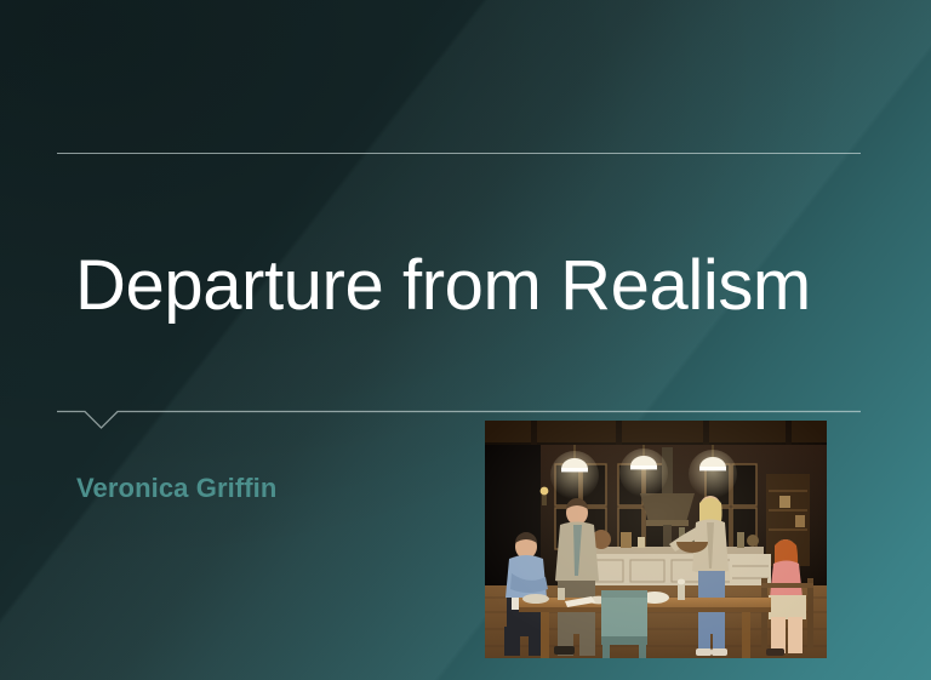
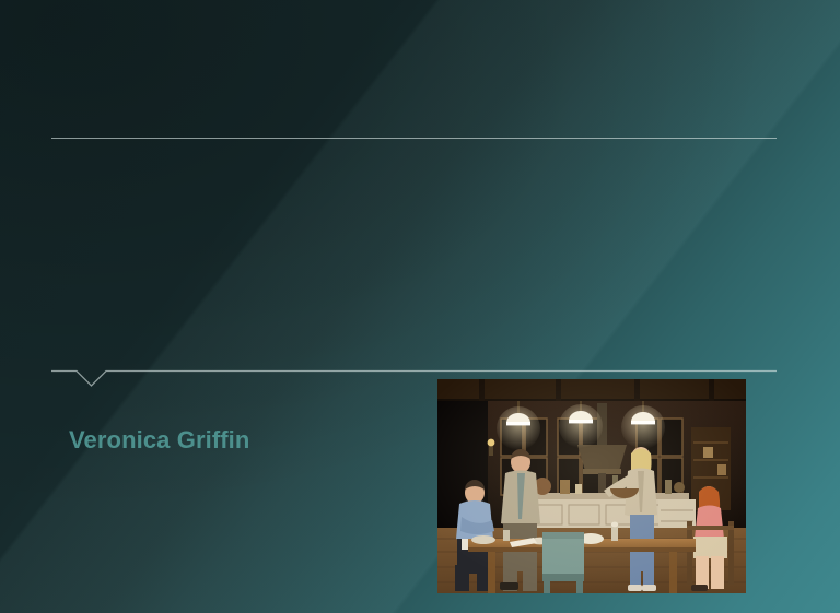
- Departure from Realism
  Veronica Griffin
